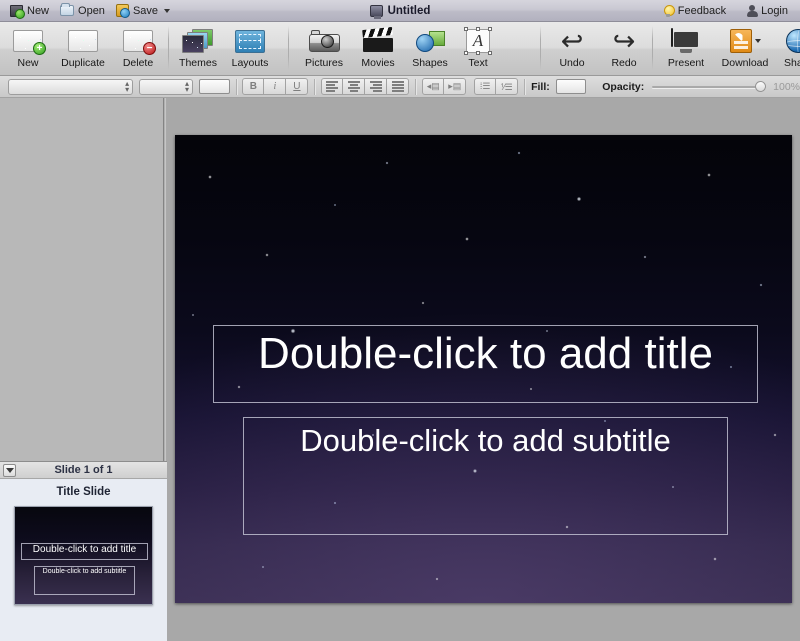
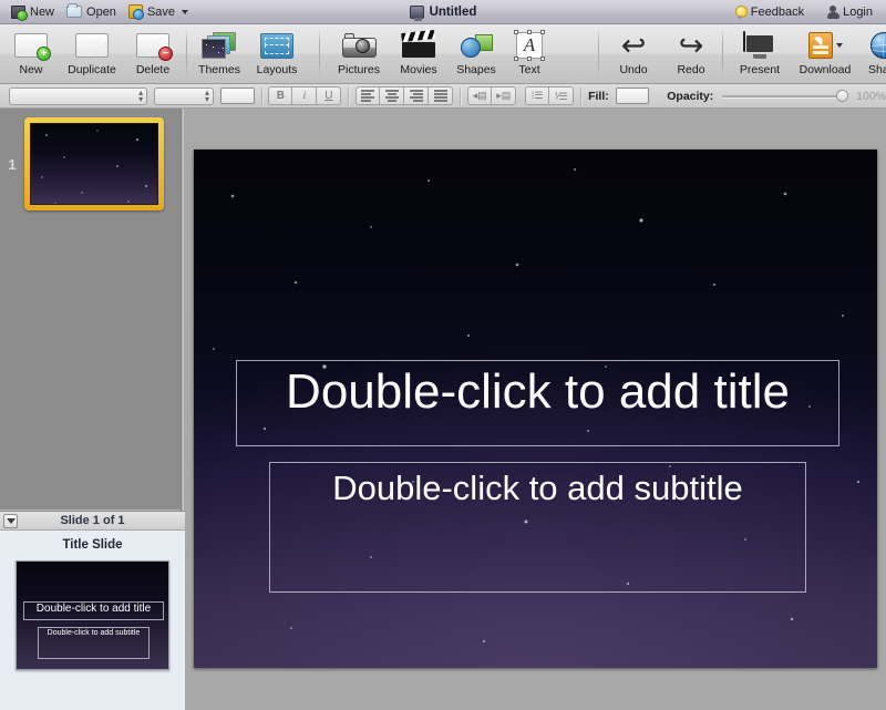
  New
  Open
  Save
  Untitled
  Feedback
  Login
  +
  New
  Duplicate
  −
  Delete
  Themes
  Layouts
  Pictures
  Movies
  Shapes
  A
  Text
  ↩
  Undo
  ↪
  Redo
  Present
  Download
  ▴
  ▾
  ▴
  ▾
  B
  i
  U
  ◂▤
  ▸▤
  ⁞☰
  ⅟☰
  Fill:
  Opacity:
  100%
+ 1
  Slide 1 of 1
  Title Slide
  Double-click to add title
  Double-click to add title
  Double-click to add subtitle
